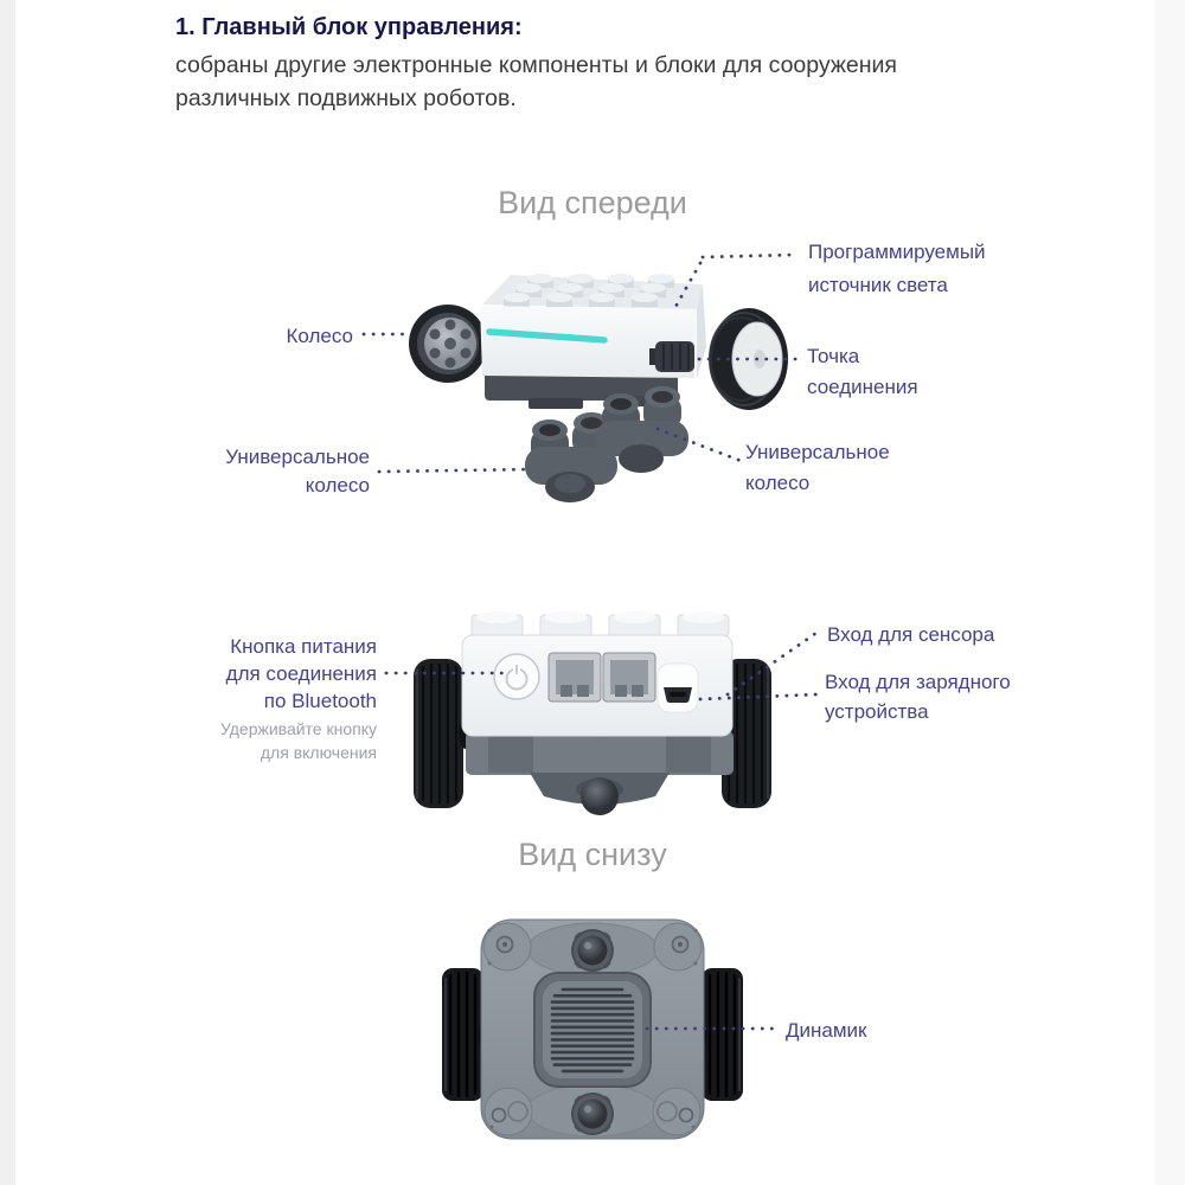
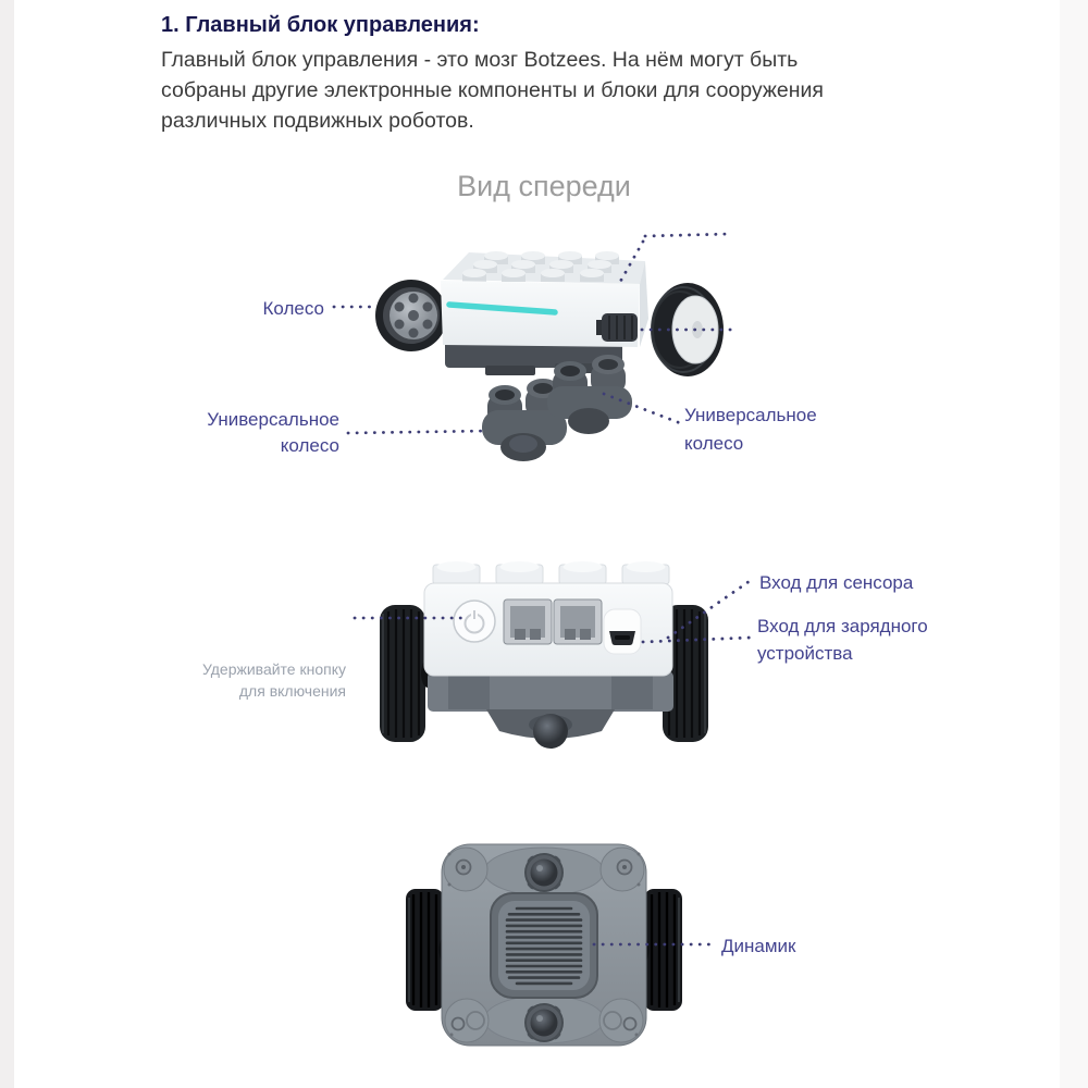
  1. Главный блок управления:
+ Главный блок управления - это мозг Botzees. На нём могут быть
  собраны другие электронные компоненты и блоки для сооружения
  различных подвижных роботов.
  Вид спереди
  Колесо
- Программируемый
- источник света
- Точка
- соединения
  Универсальное
  колесо
  Универсальное
  колесо
- Кнопка питания
- для соединения
- по Bluetooth
  Удерживайте кнопку
  для включения
  Вход для сенсора
  Вход для зарядного
  устройства
- Вид снизу
  Динамик
